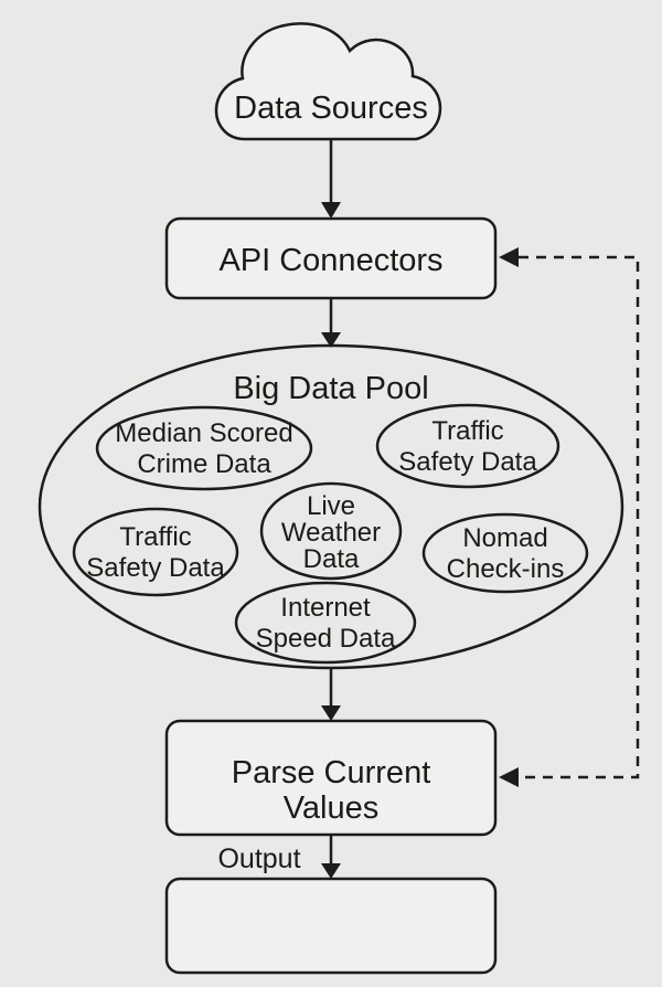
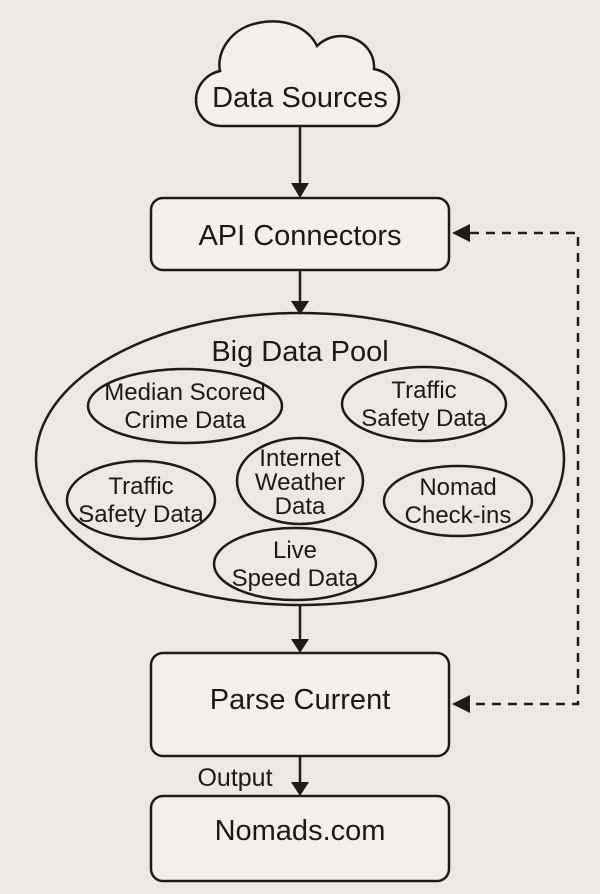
  Data Sources
  API Connectors
  Big Data Pool
  Median Scored
  Crime Data
  Traffic
  Safety Data
- Live
+ Internet
  Weather
  Data
  Traffic
  Safety Data
  Nomad
  Check-ins
- Internet
+ Live
  Speed Data
  Parse Current
- Values
  Output
+ Nomads.com
